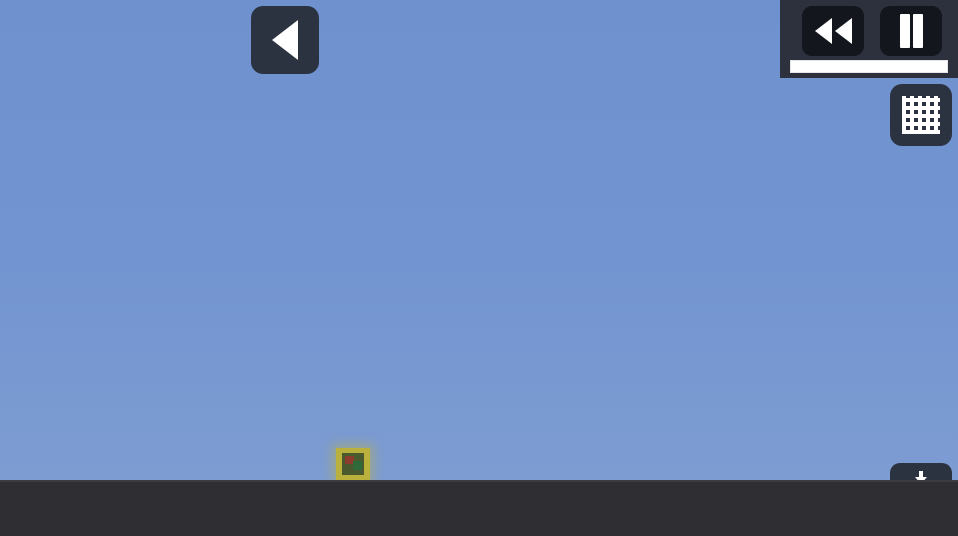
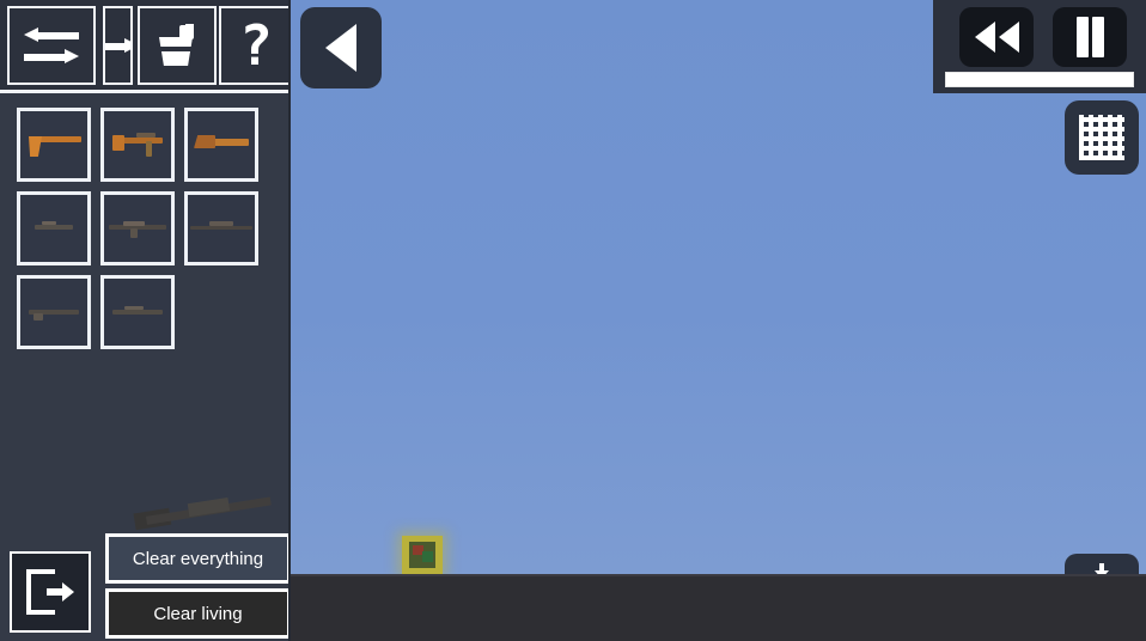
+ ?
+ Clear everything
+ Clear living
